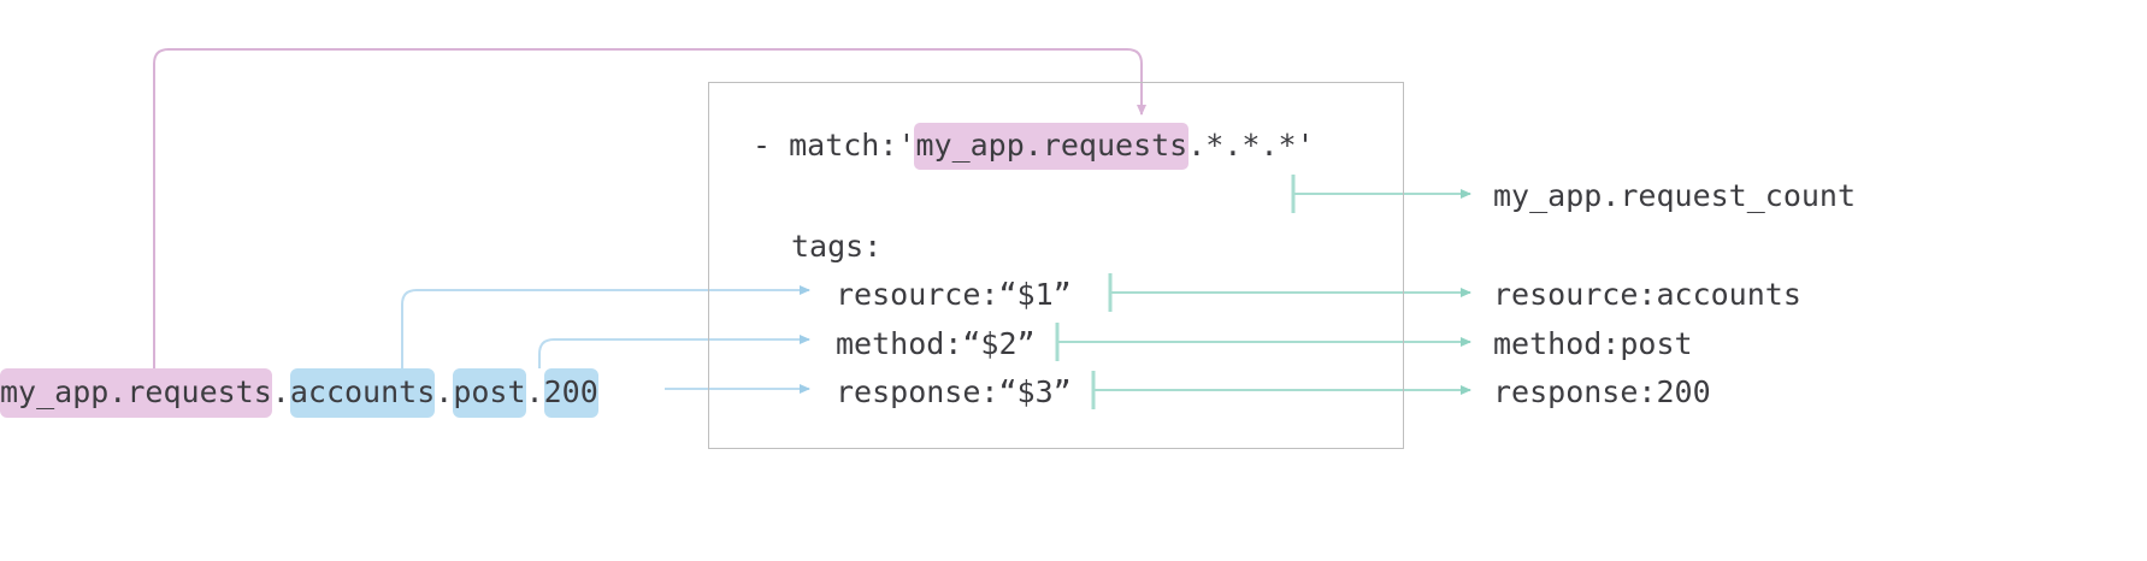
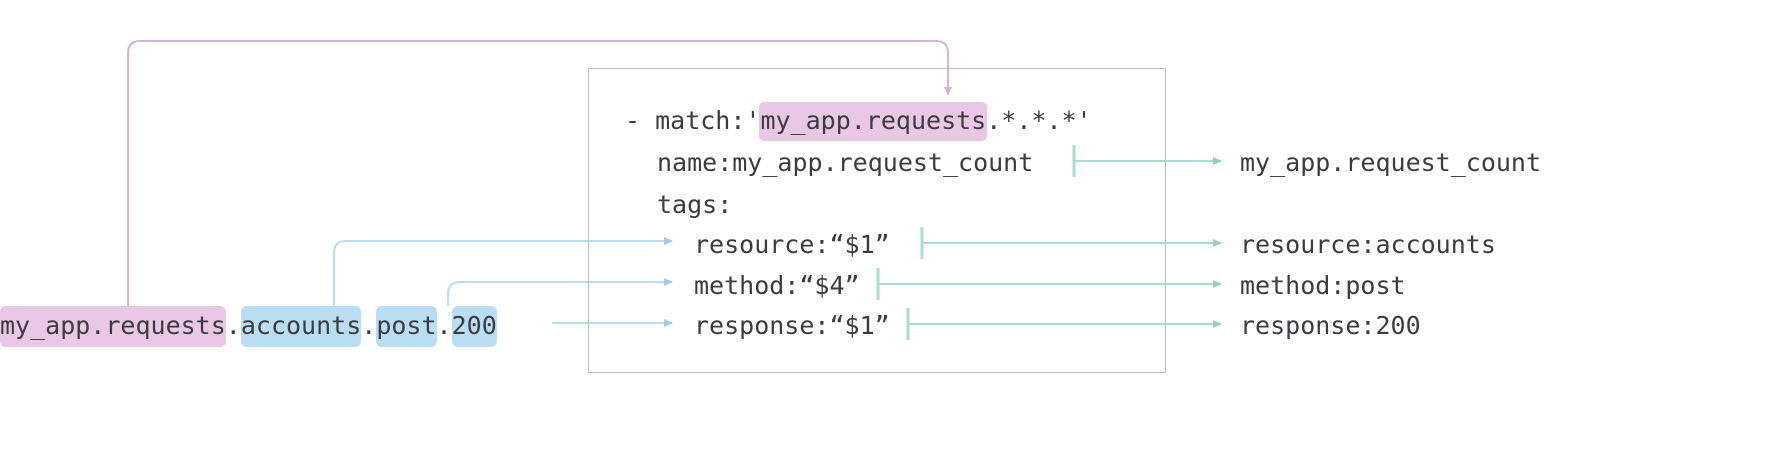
  my_app.requests.accounts.post.200
  - match:'my_app.requests.*.*.*'
+ name:my_app.request_count
  tags:
  resource:“$1”
- method:“$2”
+ method:“$4”
- response:“$3”
+ response:“$1”
  my_app.request_count
  resource:accounts
  method:post
  response:200
